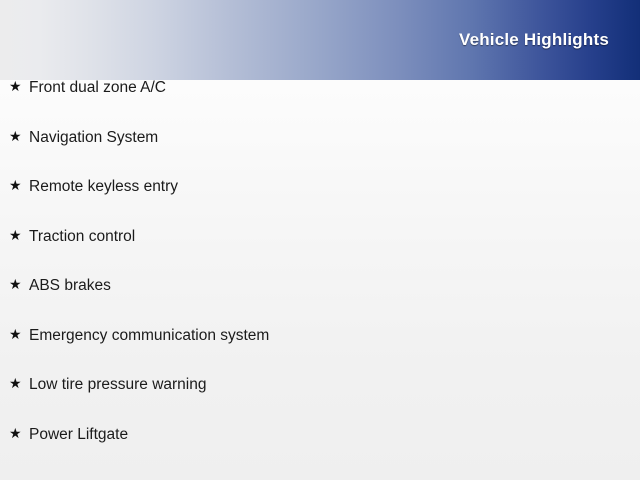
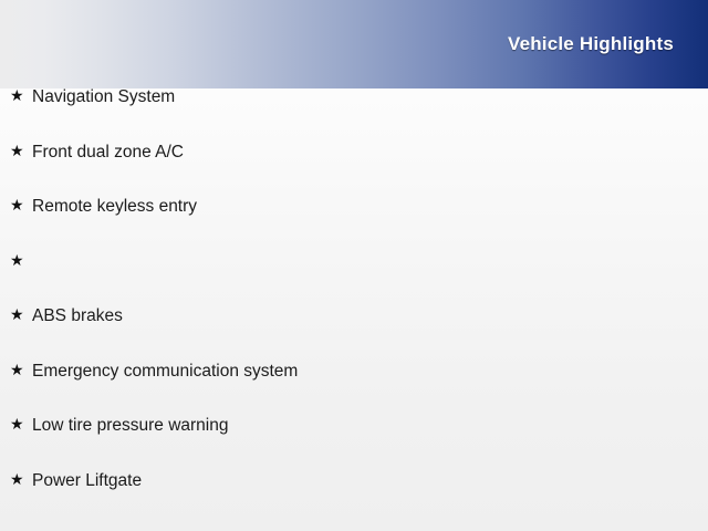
  Vehicle Highlights
  ★
- Front dual zone A/C
+ Navigation System
  ★
- Navigation System
+ Front dual zone A/C
  ★
  Remote keyless entry
  ★
- Traction control
  ★
  ABS brakes
  ★
  Emergency communication system
  ★
  Low tire pressure warning
  ★
  Power Liftgate
